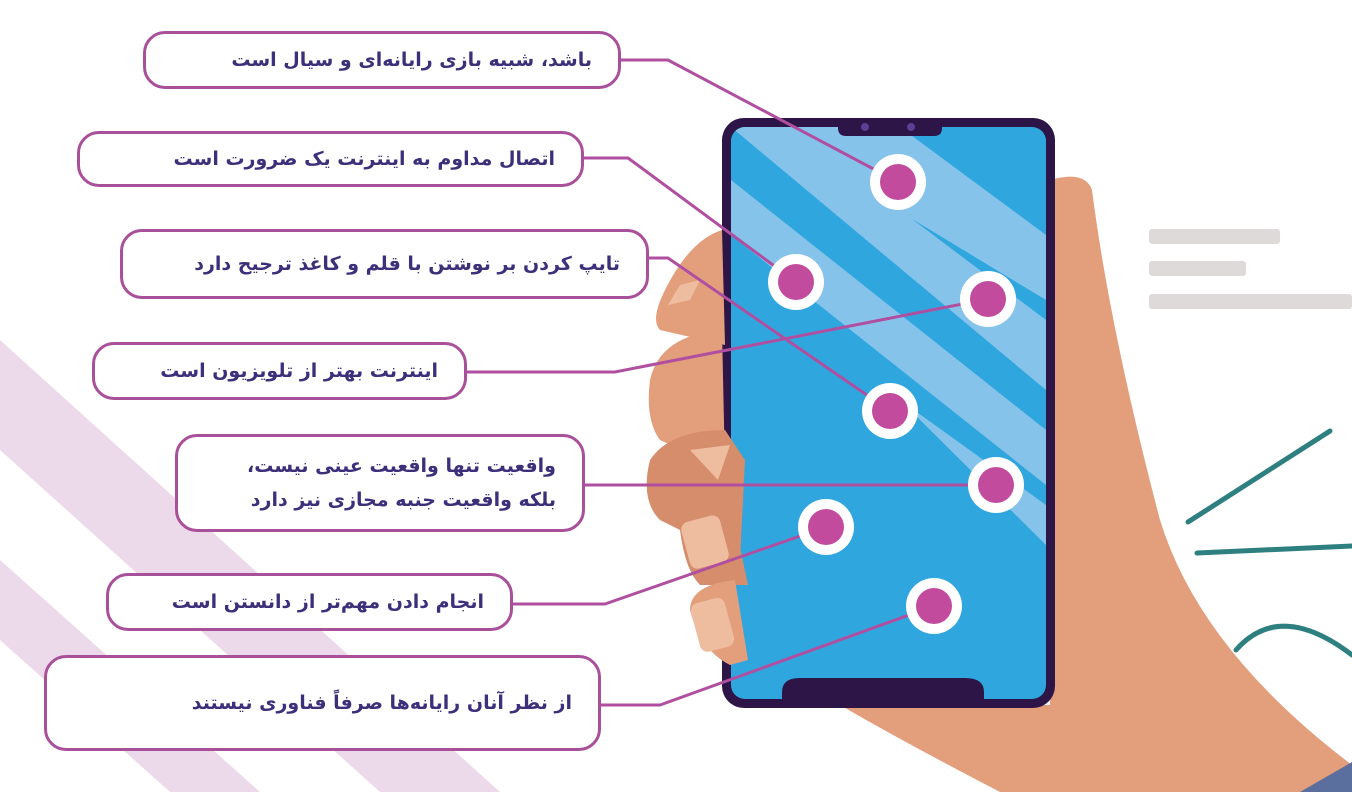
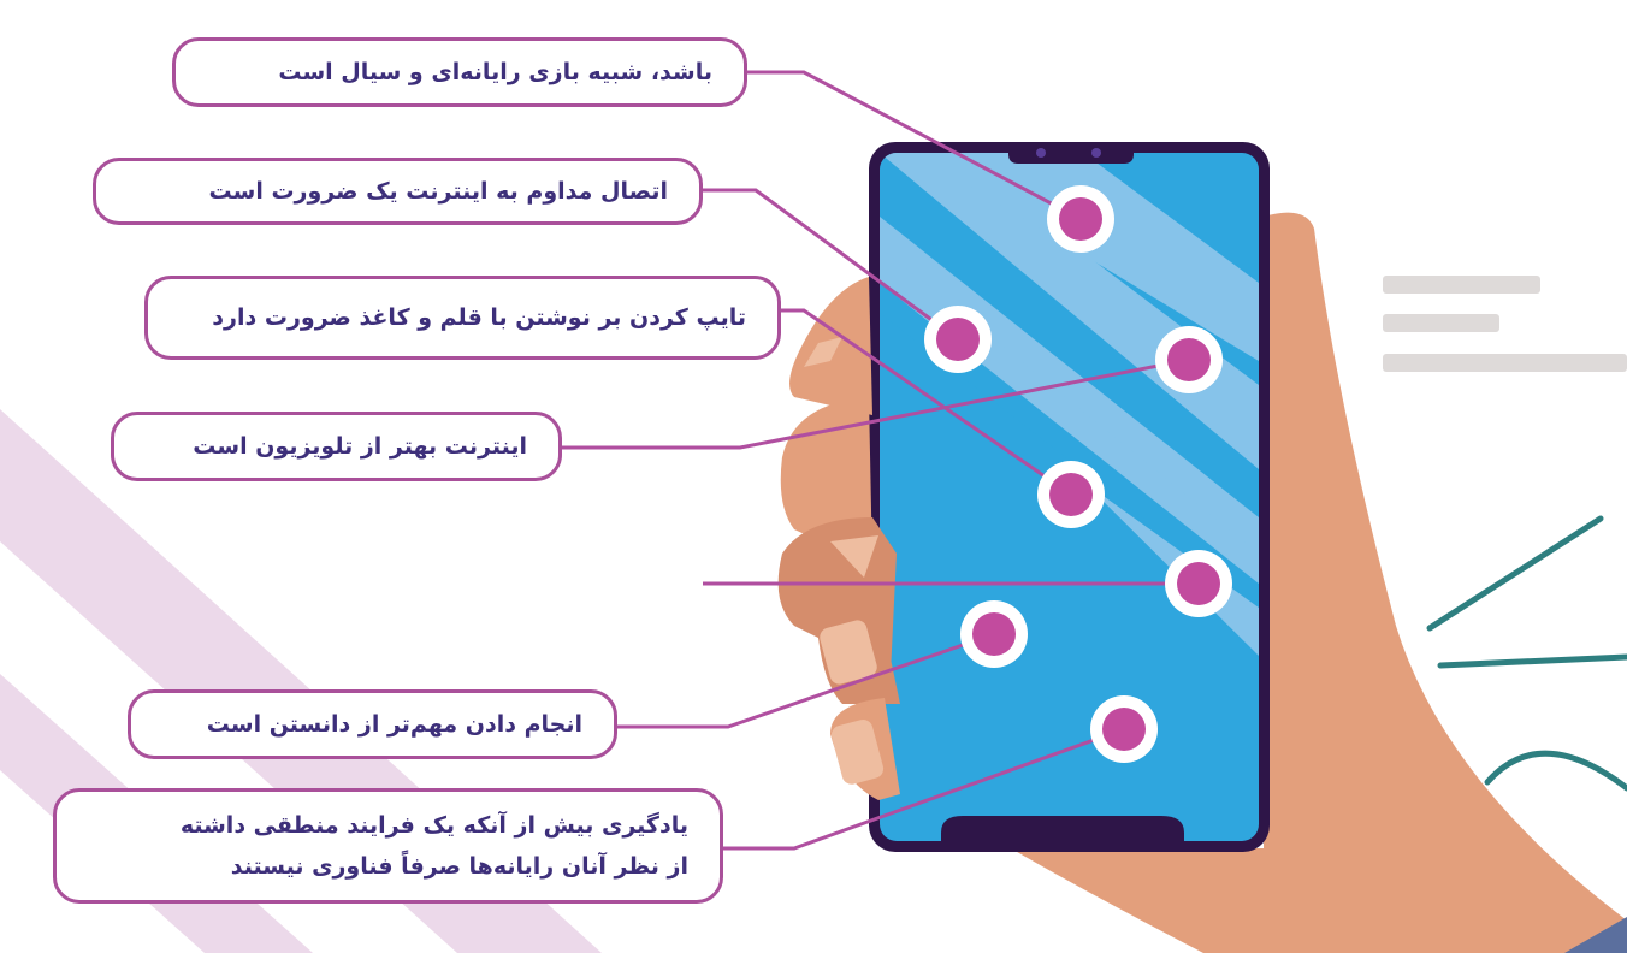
  باشد، شبیه بازی رایانه‌ای و سیال است
  اتصال مداوم به اینترنت یک ضرورت است
- تایپ کردن بر نوشتن با قلم و کاغذ ترجیح دارد
+ تایپ کردن بر نوشتن با قلم و کاغذ ضرورت دارد
  اینترنت بهتر از تلویزیون است
- واقعیت تنها واقعیت عینی نیست،
- بلکه واقعیت جنبه مجازی نیز دارد
  انجام دادن مهم‌تر از دانستن است
+ یادگیری بیش از آنکه یک فرایند منطقی داشته
  از نظر آنان رایانه‌ها صرفاً فناوری نیستند
